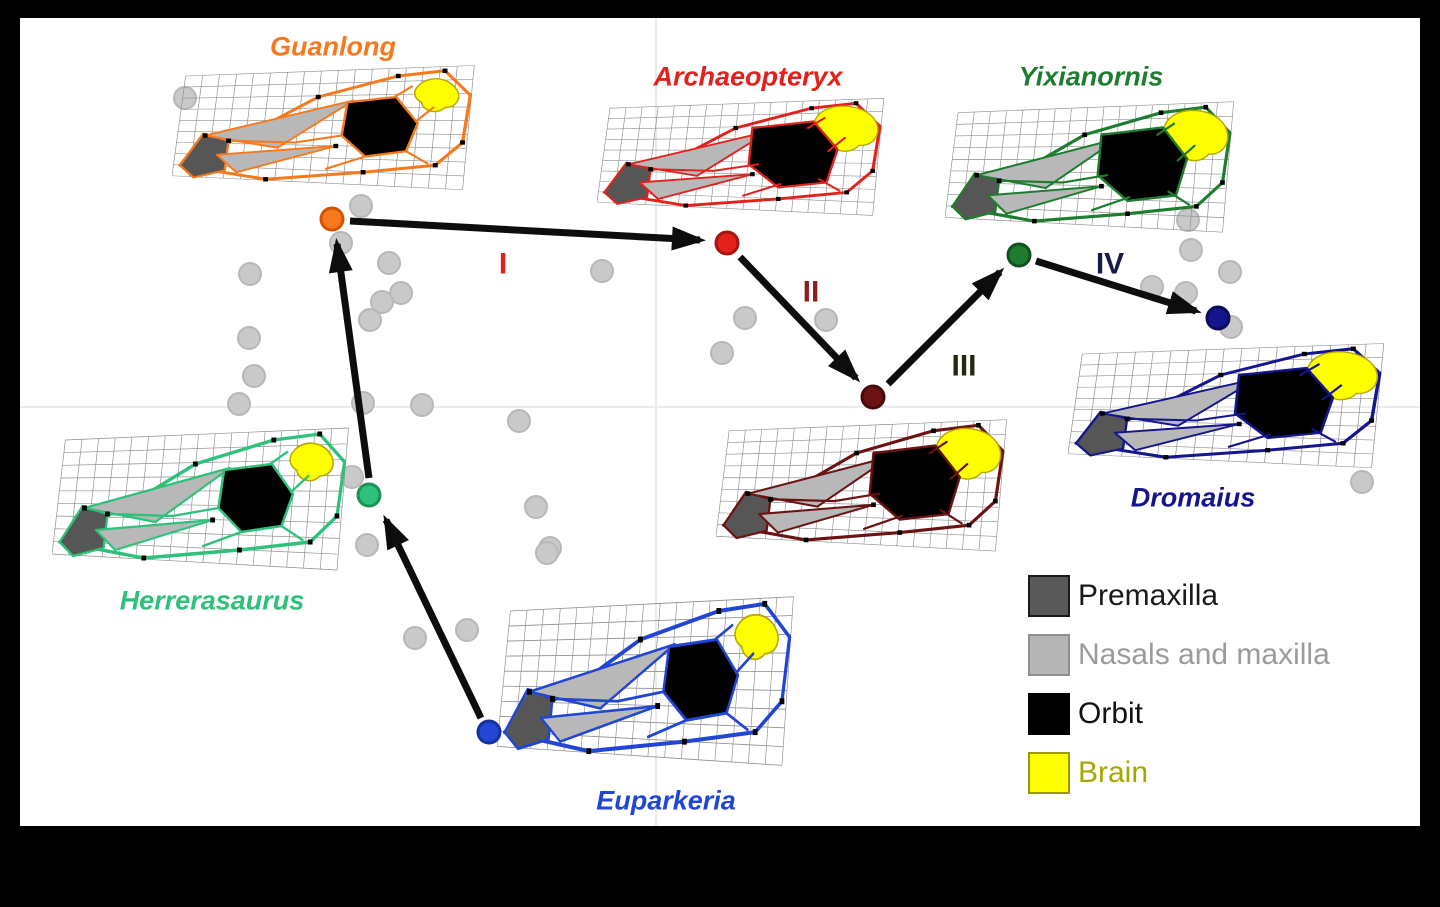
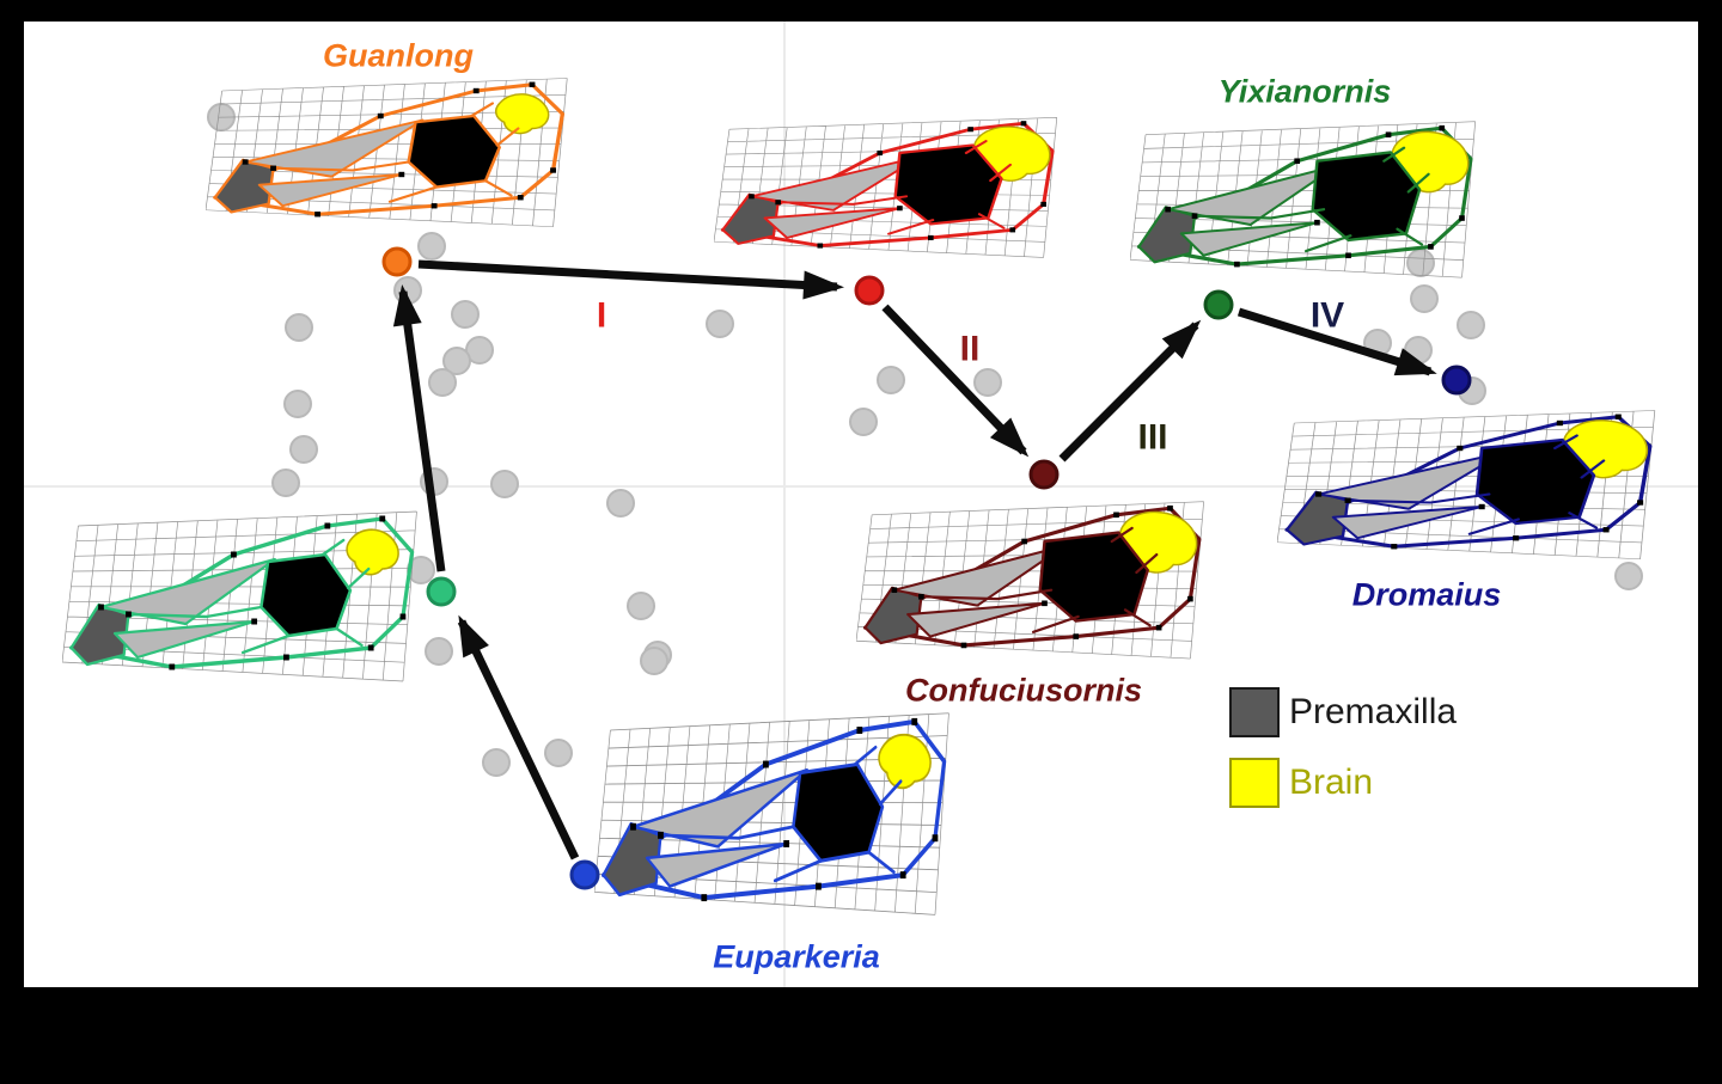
  Guanlong
- Archaeopteryx
  Yixianornis
- Herrerasaurus
  Euparkeria
+ Confuciusornis
  Dromaius
  I
  II
  III
  IV
  Premaxilla
- Nasals and maxilla
- Orbit
  Brain
